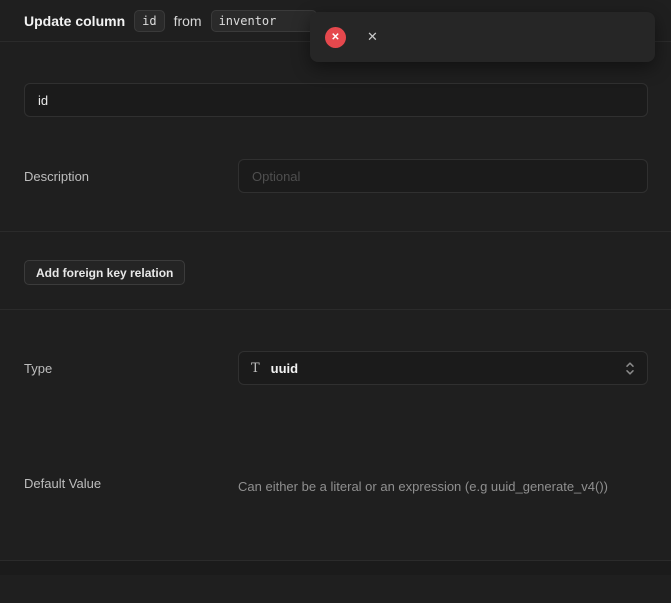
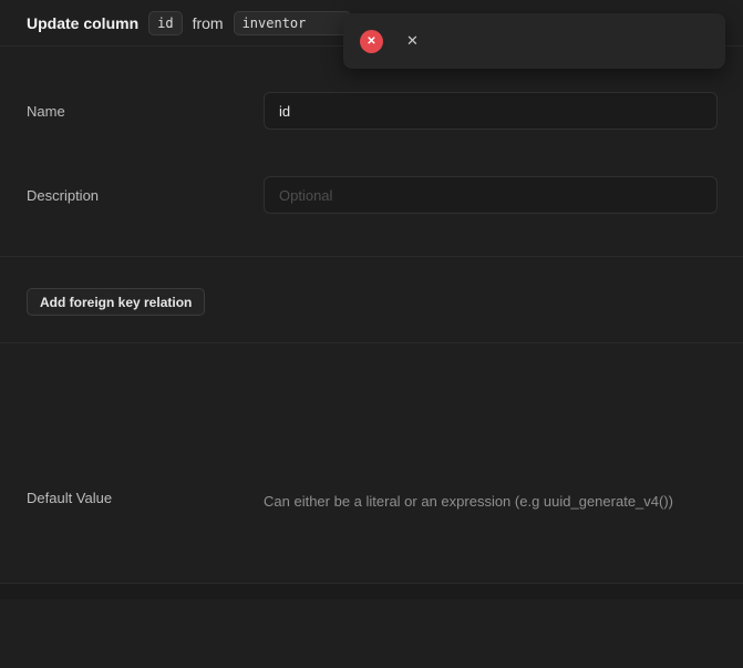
  Update column
  id
  from
  inventor
+ Name
  id
  Description
  Optional
  Add foreign key relation
- Type
- T
- uuid
  Default Value
  Can either be a literal or an expression (e.g uuid_generate_v4())
  ✕
  ✕
